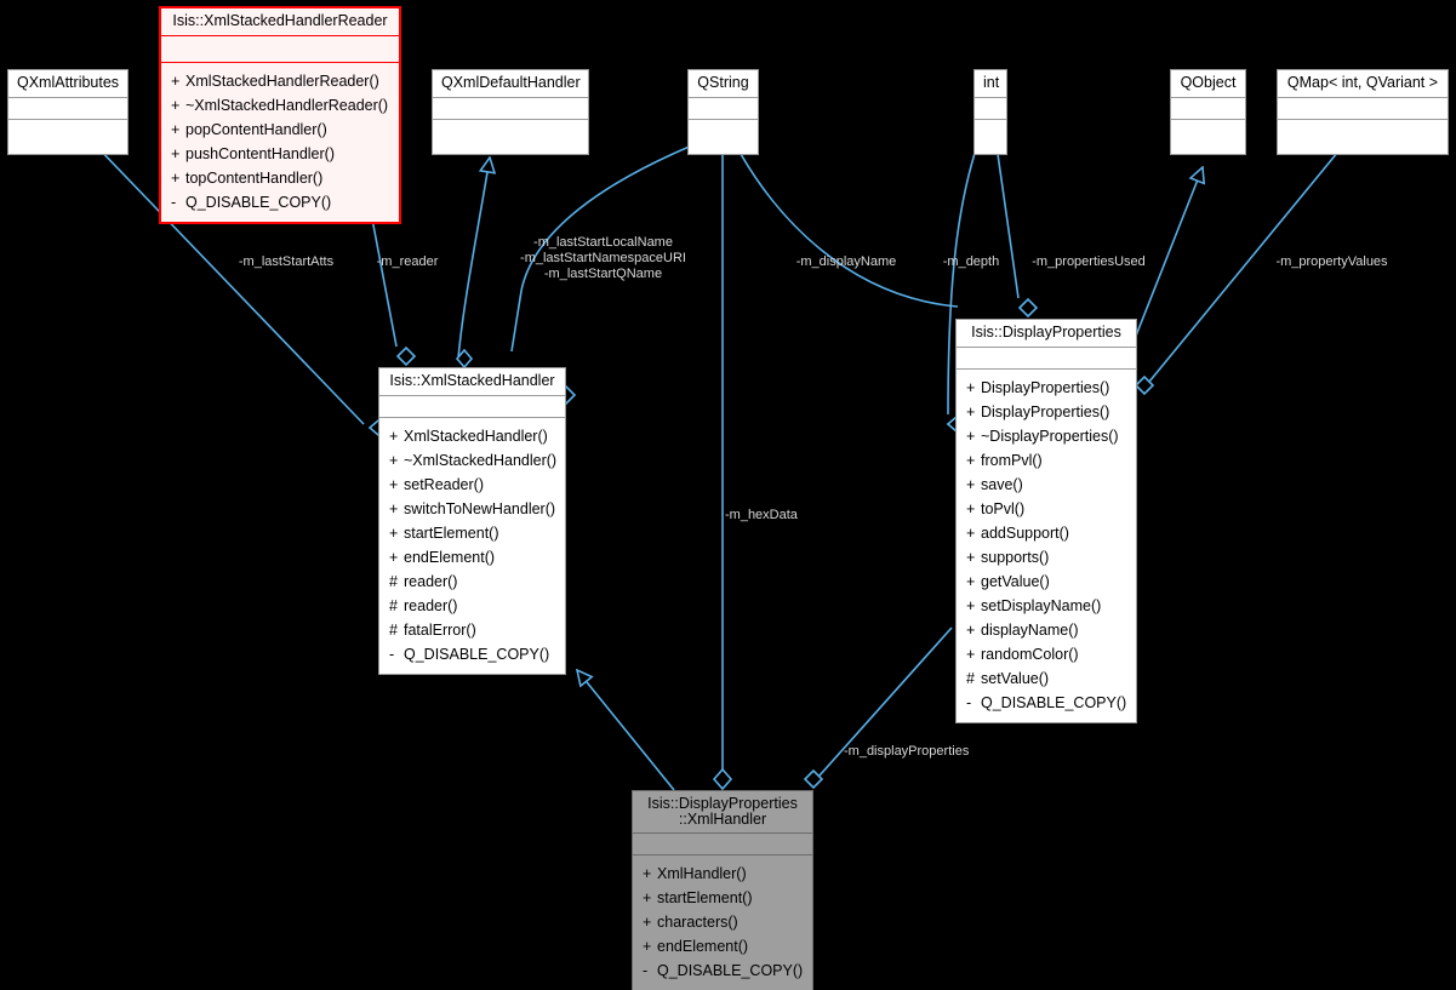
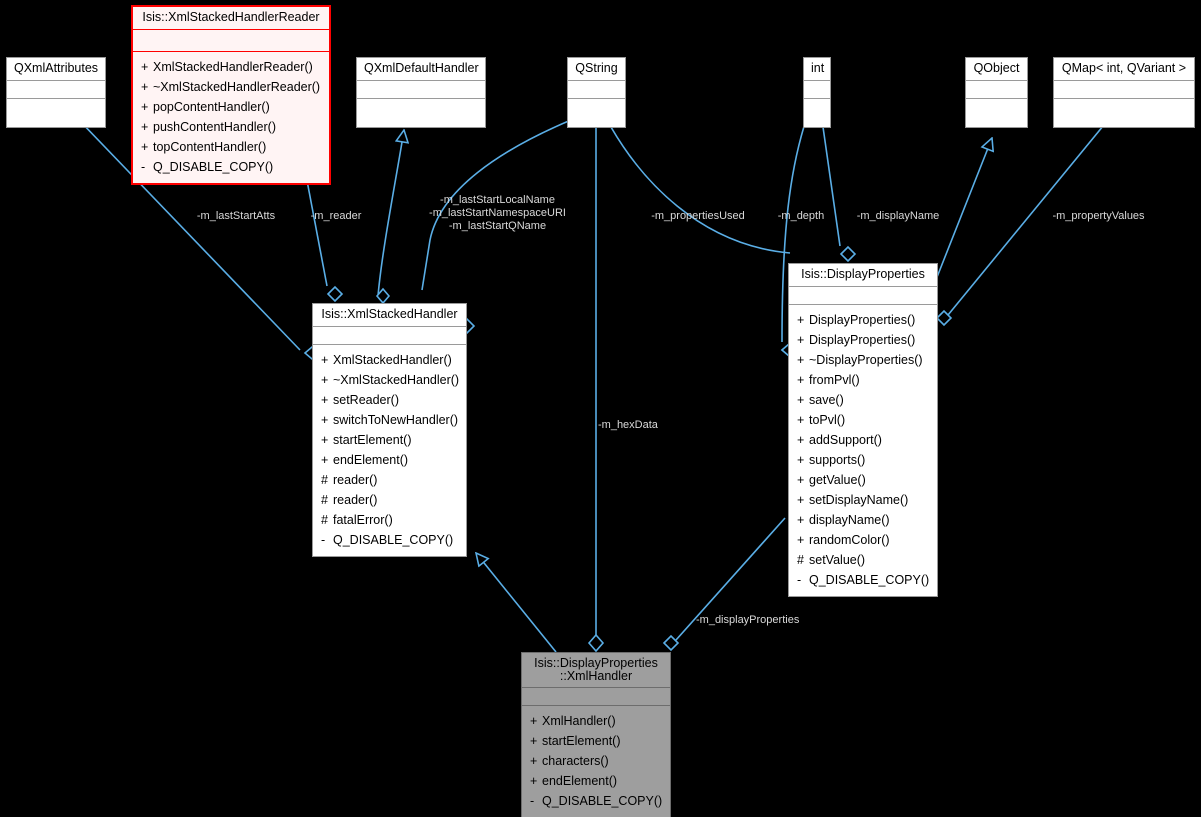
  QXmlAttributes
  Isis::XmlStackedHandlerReader
  + XmlStackedHandlerReader()
  + ~XmlStackedHandlerReader()
  + popContentHandler()
  + pushContentHandler()
  + topContentHandler()
  - Q_DISABLE_COPY()
  QXmlDefaultHandler
  QString
  int
  QObject
  QMap< int, QVariant >
  Isis::XmlStackedHandler
  + XmlStackedHandler()
  + ~XmlStackedHandler()
  + setReader()
  + switchToNewHandler()
  + startElement()
  + endElement()
  # reader()
  # reader()
  # fatalError()
  - Q_DISABLE_COPY()
  Isis::DisplayProperties
  + DisplayProperties()
  + DisplayProperties()
  + ~DisplayProperties()
  + fromPvl()
  + save()
  + toPvl()
  + addSupport()
  + supports()
  + getValue()
  + setDisplayName()
  + displayName()
  + randomColor()
  # setValue()
  - Q_DISABLE_COPY()
  Isis::DisplayProperties
  ::XmlHandler
  + XmlHandler()
  + startElement()
  + characters()
  + endElement()
  - Q_DISABLE_COPY()
  -m_lastStartAtts
  -m_reader
  -m_lastStartLocalName
  -m_lastStartNamespaceURI
  -m_lastStartQName
- -m_displayName
+ -m_propertiesUsed
  -m_depth
- -m_propertiesUsed
+ -m_displayName
  -m_propertyValues
  -m_hexData
  -m_displayProperties
